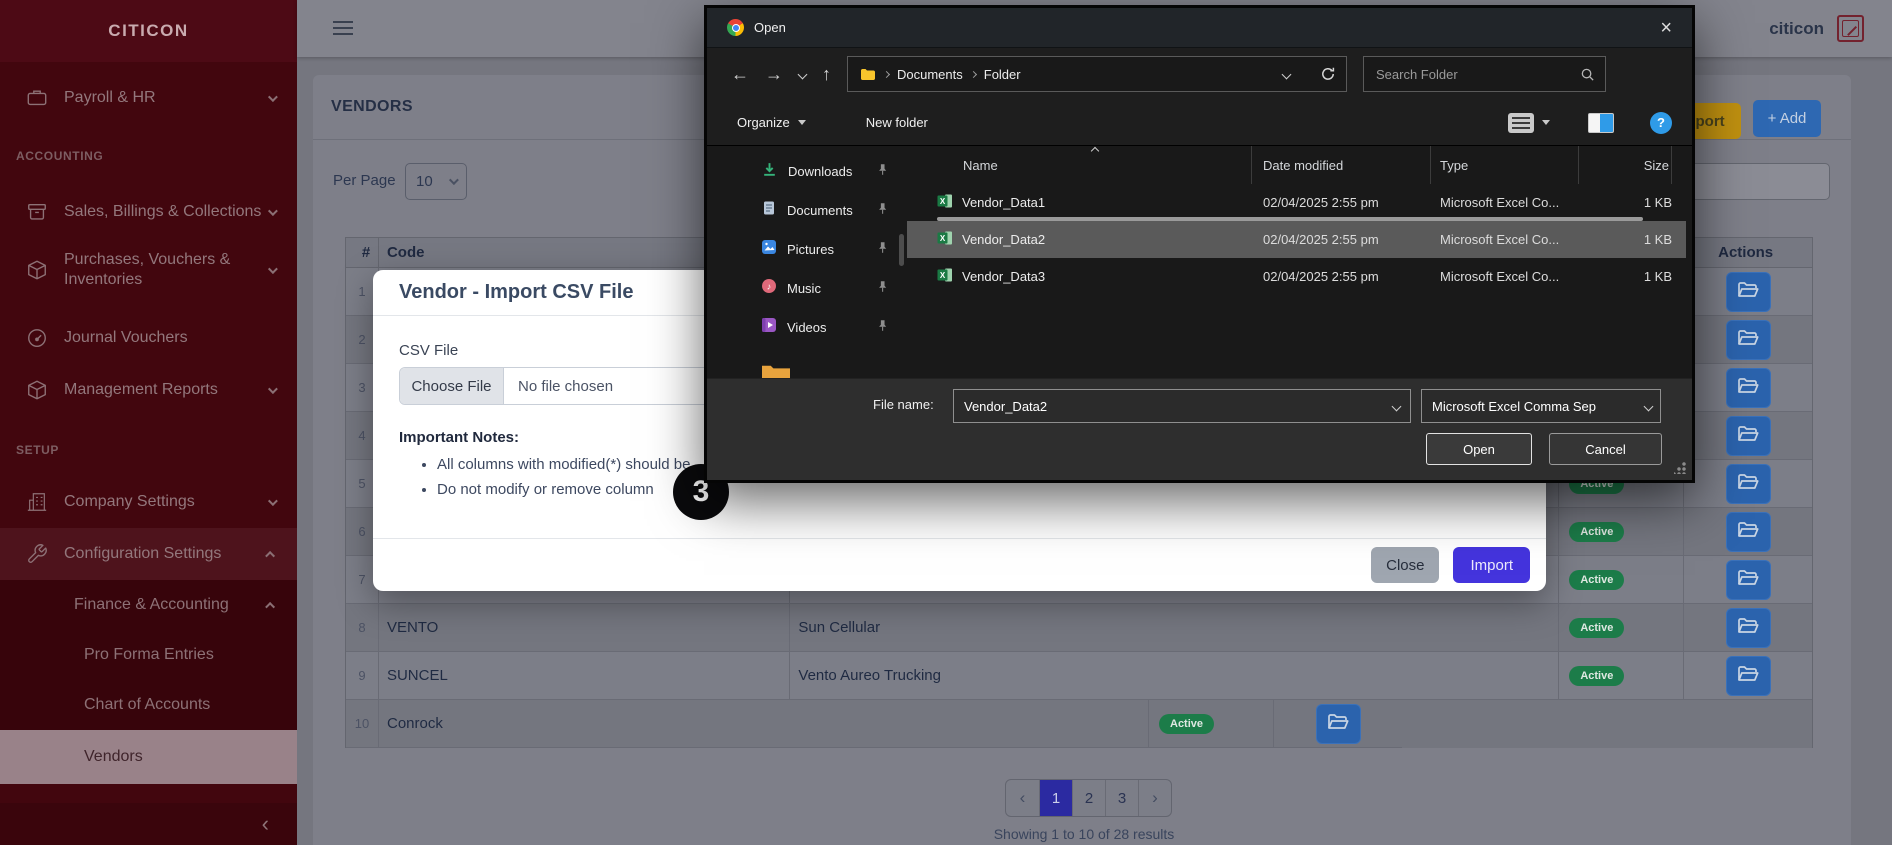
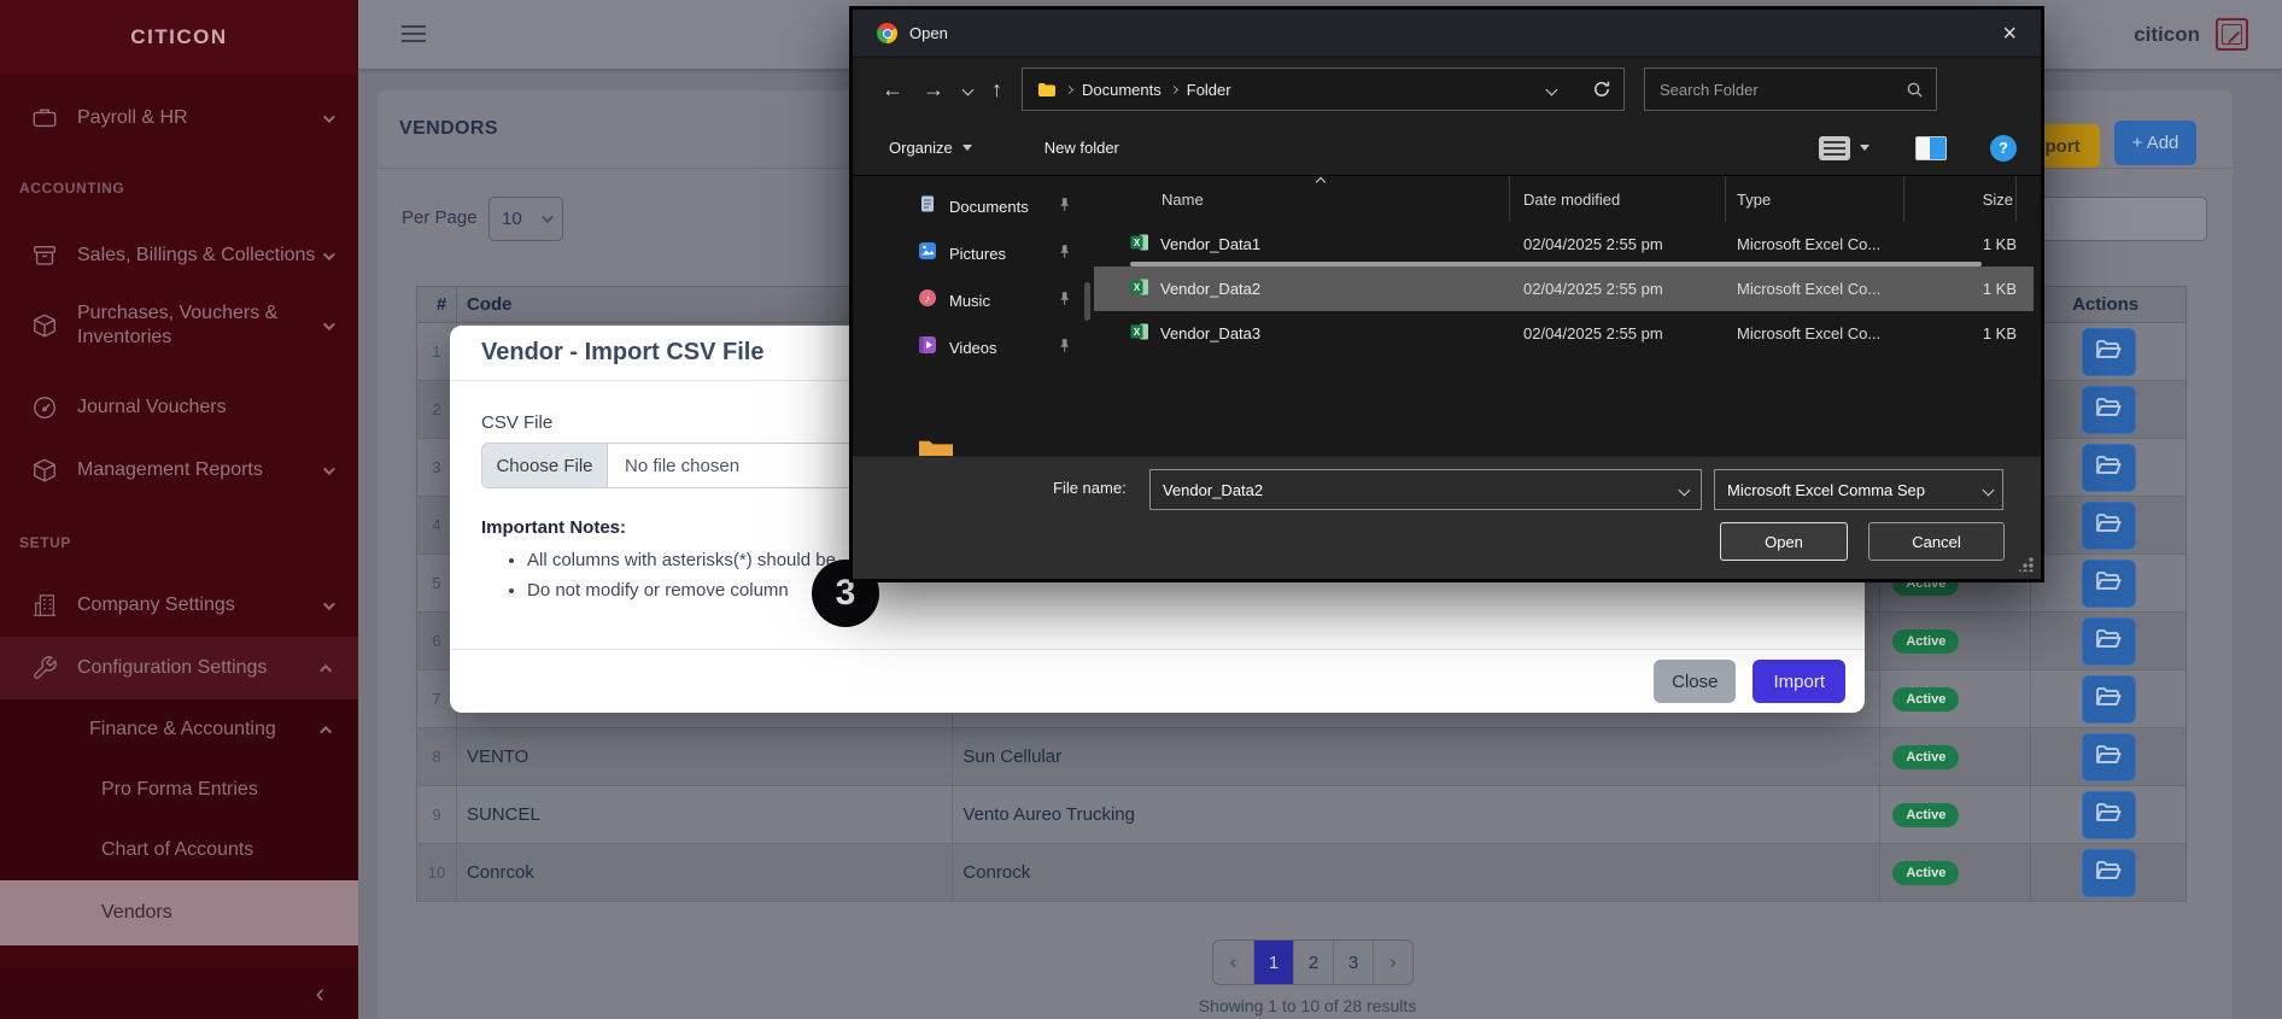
  CITICON
  Payroll & HR
  ACCOUNTING
  Sales, Billings & Collections
  Purchases, Vouchers & Inventories
  Journal Vouchers
  Management Reports
  SETUP
  Company Settings
  Configuration Settings
  Finance & Accounting
  Pro Forma Entries
  Chart of Accounts
  Vendors
  ‹
  citicon
  VENDORS
  + Add
  Per Page
  10
  #
  Code
  Actions
  1
  2
  3
  4
  5
  Active
  6
  Active
  7
  Active
  8
  VENTO
  Sun Cellular
  Active
  9
  SUNCEL
  Vento Aureo Trucking
  Active
  10
+ Conrcok
  Conrock
  Active
  ‹
  1
  2
  3
  ›
  Showing 1 to 10 of 28 results
  Vendor - Import CSV File
  CSV File
  Choose File
  No file chosen
  Important Notes:
- All columns with modified(*) should be
+ All columns with asterisks(*) should be
  Do not modify or remove column
  Close
  Import
  3
  Open
  ×
  ←
  →
  ↑
  Documents
  Folder
  Search Folder
  Organize
  New folder
  ?
- Downloads
  Documents
  Pictures
  ♪
  Music
  Videos
  Name
  Date modified
  Type
  Size
  X
  Vendor_Data1
  02/04/2025 2:55 pm
  Microsoft Excel Co...
  1 KB
  X
  Vendor_Data2
  02/04/2025 2:55 pm
  Microsoft Excel Co...
  1 KB
  X
  Vendor_Data3
  02/04/2025 2:55 pm
  Microsoft Excel Co...
  1 KB
  File name:
  Vendor_Data2
  Microsoft Excel Comma Sep
  Open
  Cancel
